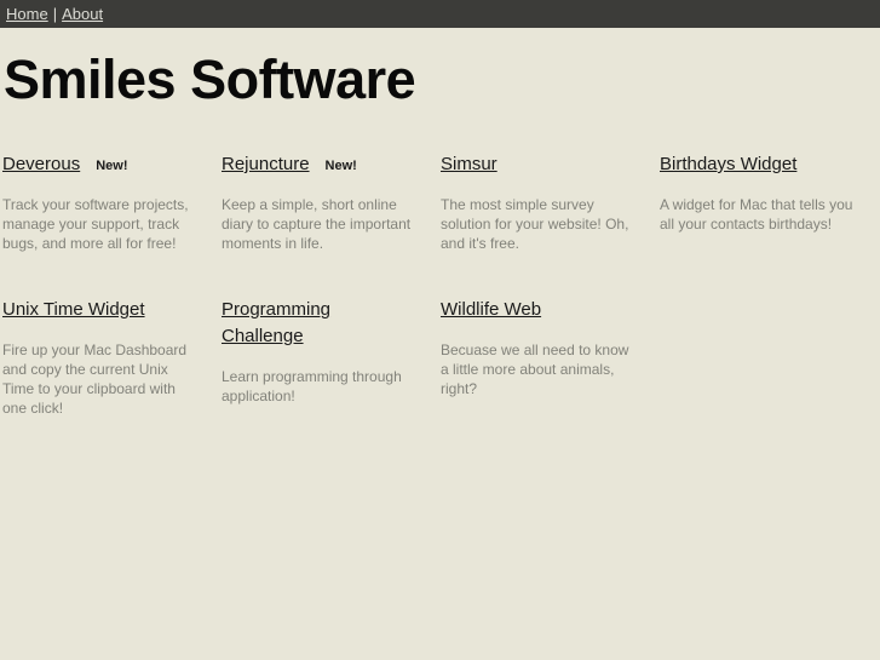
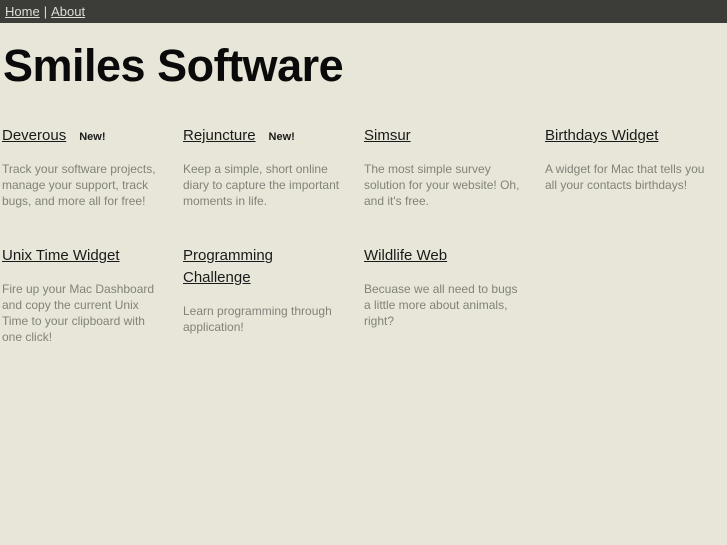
  Home
  |
  About
  Smiles Software
  Deverous
  New!
  Track your software projects, manage your support, track bugs, and more all for free!
  Rejuncture
  New!
  Keep a simple, short online diary to capture the important moments in life.
  Simsur
  The most simple survey solution for your website! Oh, and it's free.
  Birthdays Widget
  A widget for Mac that tells you all your contacts birthdays!
  Unix Time Widget
  Fire up your Mac Dashboard and copy the current Unix Time to your clipboard with one click!
  Programming Challenge
  Learn programming through application!
  Wildlife Web
- Becuase we all need to know a little more about animals, right?
+ Becuase we all need to bugs a little more about animals, right?
